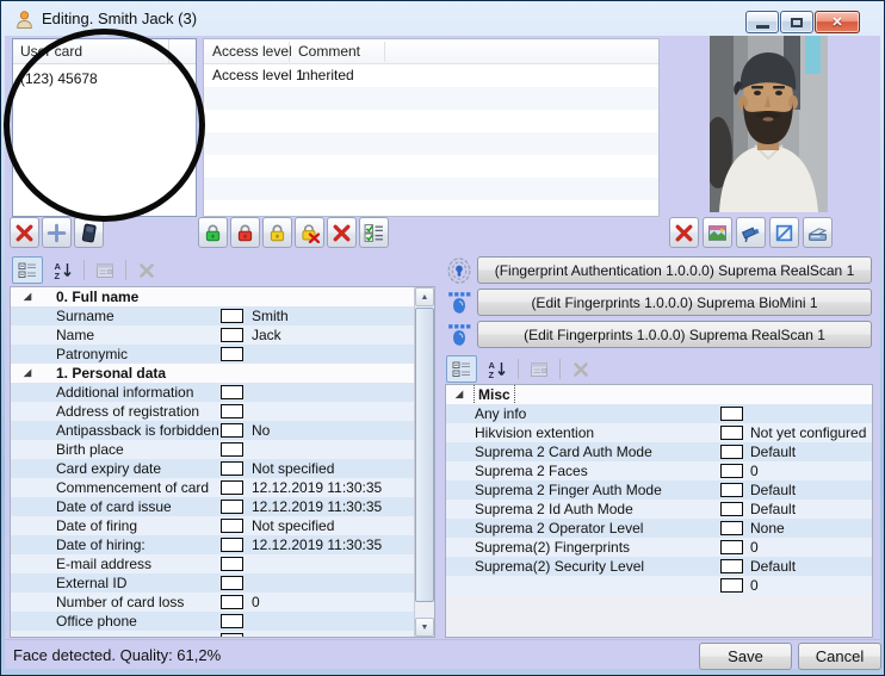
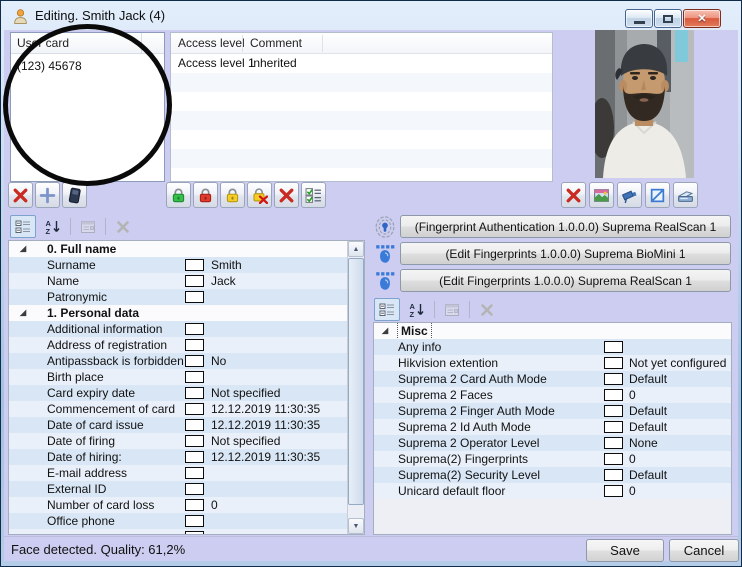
- Editing. Smith Jack (3)
+ Editing. Smith Jack (4)
  ✕
  User card
  (123) 45678
  Access level
  Comment
  Access level 1
  Inherited
  A
  Z
  ◢
  0. Full name
  Surname
  Smith
  Name
  Jack
  Patronymic
  ◢
  1. Personal data
  Additional information
  Address of registration
  Antipassback is forbidden
  No
  Birth place
  Card expiry date
  Not specified
  Commencement of card
  12.12.2019 11:30:35
  Date of card issue
  12.12.2019 11:30:35
  Date of firing
  Not specified
  Date of hiring:
  12.12.2019 11:30:35
  E-mail address
  External ID
  Number of card loss
  0
  Office phone
  (Fingerprint Authentication 1.0.0.0) Suprema RealScan 1
  (Edit Fingerprints 1.0.0.0) Suprema BioMini 1
  (Edit Fingerprints 1.0.0.0) Suprema RealScan 1
  A
  Z
  ◢
  Misc
  Any info
  Hikvision extention
  Not yet configured
  Suprema 2 Card Auth Mode
  Default
  Suprema 2 Faces
  0
  Suprema 2 Finger Auth Mode
  Default
  Suprema 2 Id Auth Mode
  Default
  Suprema 2 Operator Level
  None
  Suprema(2) Fingerprints
  0
  Suprema(2) Security Level
  Default
+ Unicard default floor
  0
  Face detected. Quality: 61,2%
  Save
  Cancel
